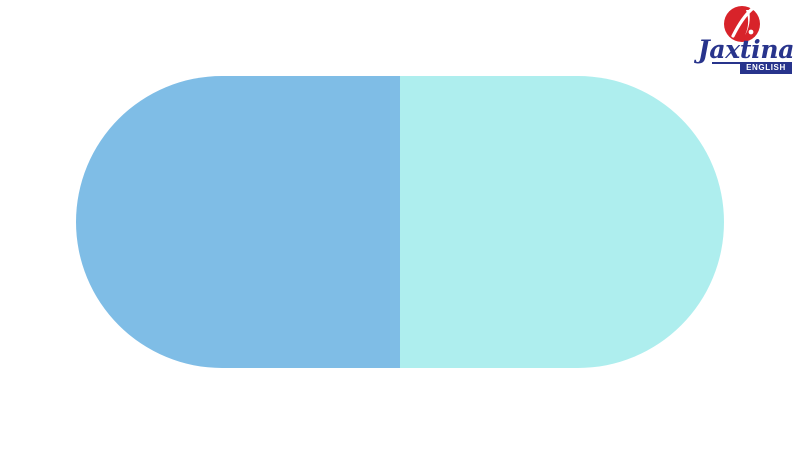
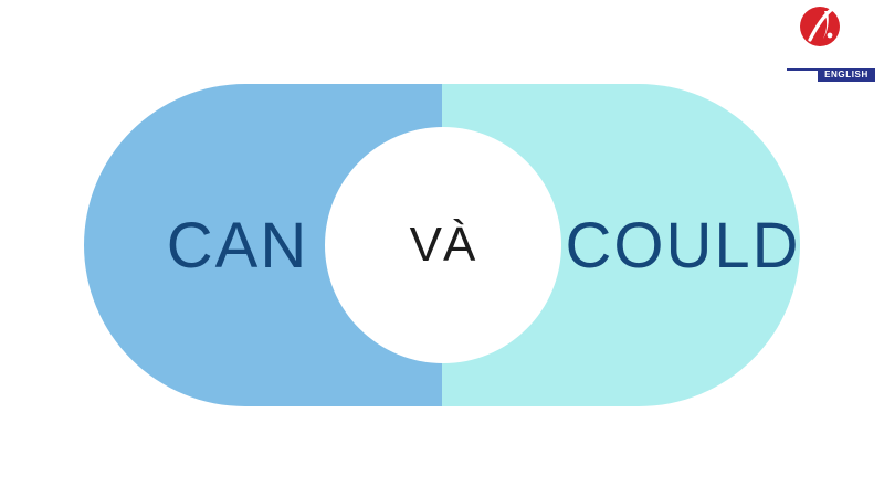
- Jaxtina
  ENGLISH
+ CAN
+ COULD
+ VÀ
